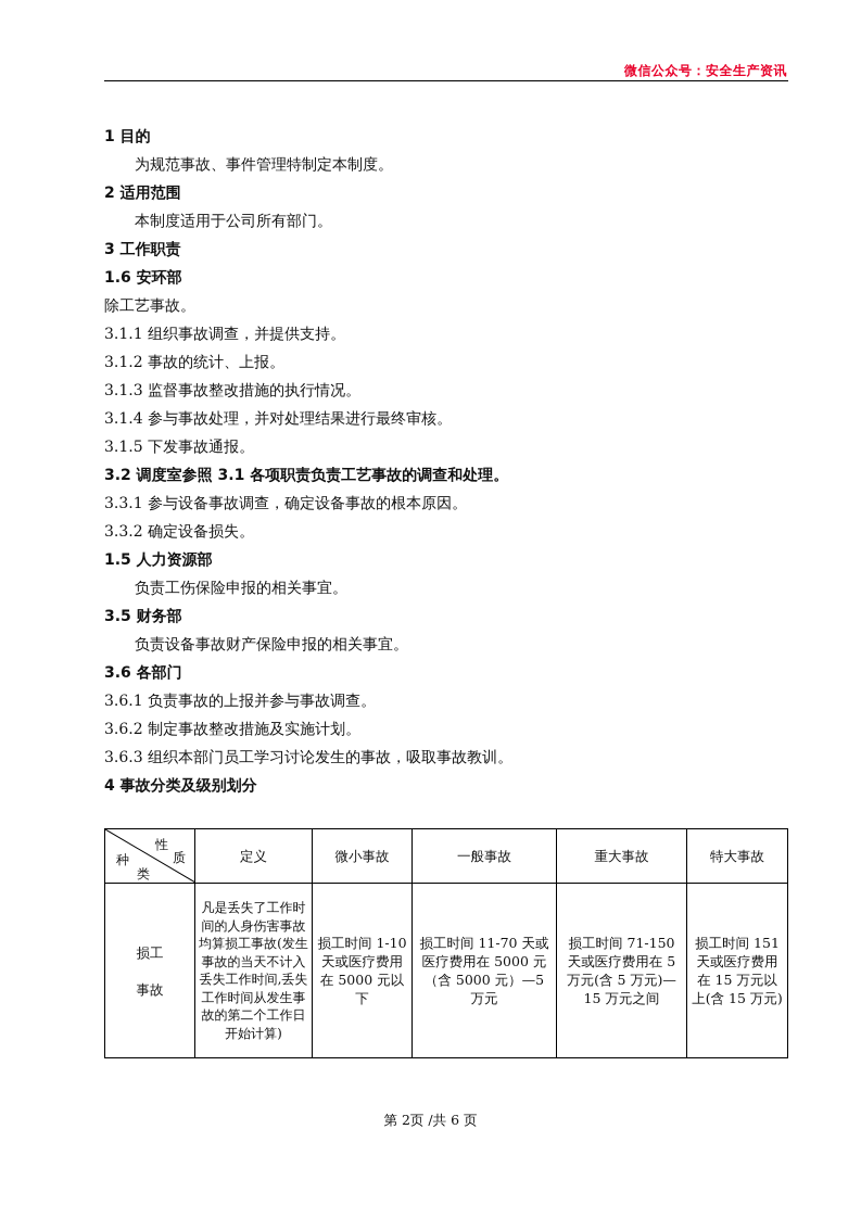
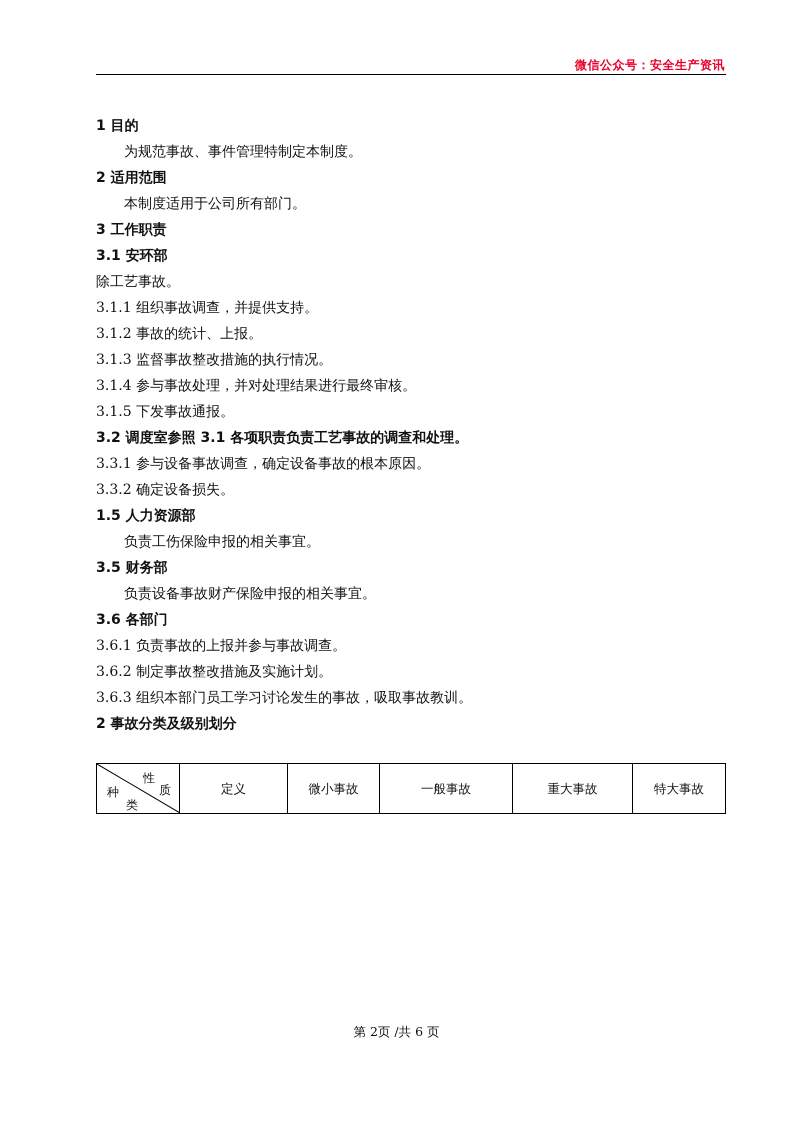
  微信公众号：安全生产资讯
  1 目的
  为规范事故、事件管理特制定本制度。
  2 适用范围
  本制度适用于公司所有部门。
  3 工作职责
- 1.6 安环部
+ 3.1 安环部
  除工艺事故。
  3.1.1 组织事故调查，并提供支持。
  3.1.2 事故的统计、上报。
  3.1.3 监督事故整改措施的执行情况。
  3.1.4 参与事故处理，并对处理结果进行最终审核。
  3.1.5 下发事故通报。
  3.2 调度室参照 3.1 各项职责负责工艺事故的调查和处理。
  3.3.1 参与设备事故调查，确定设备事故的根本原因。
  3.3.2 确定设备损失。
  1.5 人力资源部
  负责工伤保险申报的相关事宜。
  3.5 财务部
  负责设备事故财产保险申报的相关事宜。
  3.6 各部门
  3.6.1 负责事故的上报并参与事故调查。
  3.6.2 制定事故整改措施及实施计划。
  3.6.3 组织本部门员工学习讨论发生的事故，吸取事故教训。
- 4 事故分类及级别划分
+ 2 事故分类及级别划分
  性 质 种 类	定义	微小事故	一般事故	重大事故	特大事故
- 损工 事故	凡是丢失了工作时间的人身伤害事故均算损工事故(发生事故的当天不计入丢失工作时间,丢失工作时间从发生事故的第二个工作日开始计算)	损工时间 1-10 天或医疗费用在 5000 元以下	损工时间 11-70 天或医疗费用在 5000 元（含 5000 元）—5 万元	损工时间 71-150 天或医疗费用在 5 万元(含 5 万元)—15 万元之间	损工时间 151 天或医疗费用在 15 万元以上(含 15 万元)
  第 2页 /共 6 页
